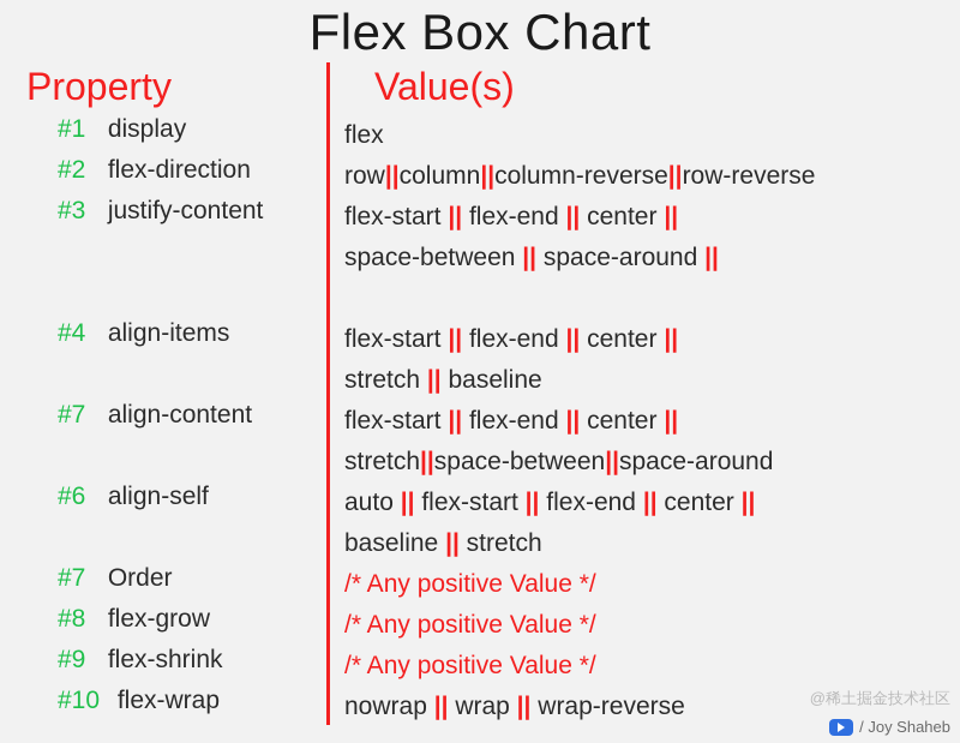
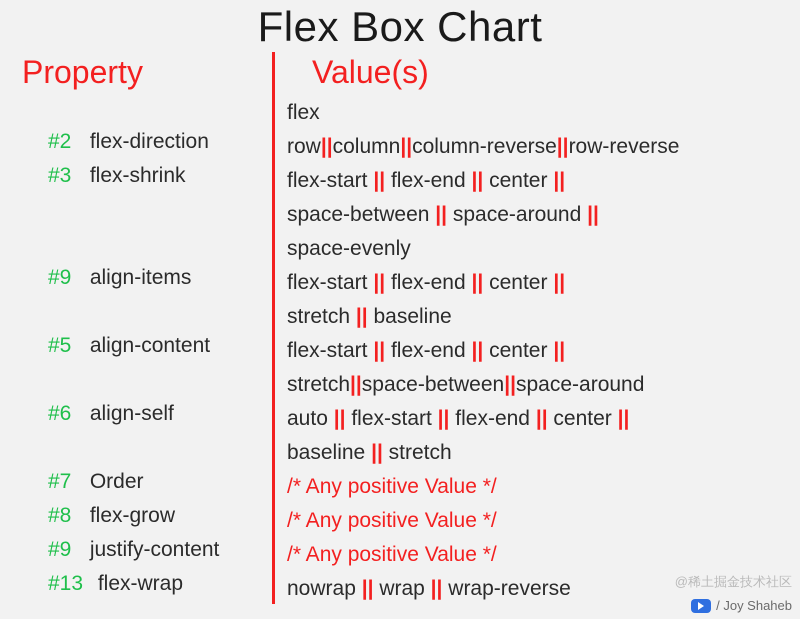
  Flex Box Chart
  Property
  Value(s)
- #1 display
  flex
  #2 flex-direction
  row||column||column-reverse||row-reverse
- #3 justify-content
+ #3 flex-shrink
  flex-start || flex-end || center ||
  space-between || space-around ||
+ space-evenly
- #4 align-items
+ #9 align-items
  flex-start || flex-end || center ||
  stretch || baseline
- #7 align-content
+ #5 align-content
  flex-start || flex-end || center ||
  stretch||space-between||space-around
  #6 align-self
  auto || flex-start || flex-end || center ||
  baseline || stretch
  #7 Order
  /* Any positive Value */
  #8 flex-grow
  /* Any positive Value */
- #9 flex-shrink
+ #9 justify-content
  /* Any positive Value */
- #10 flex-wrap
+ #13 flex-wrap
  nowrap || wrap || wrap-reverse
  @稀土掘金技术社区
  / Joy Shaheb
